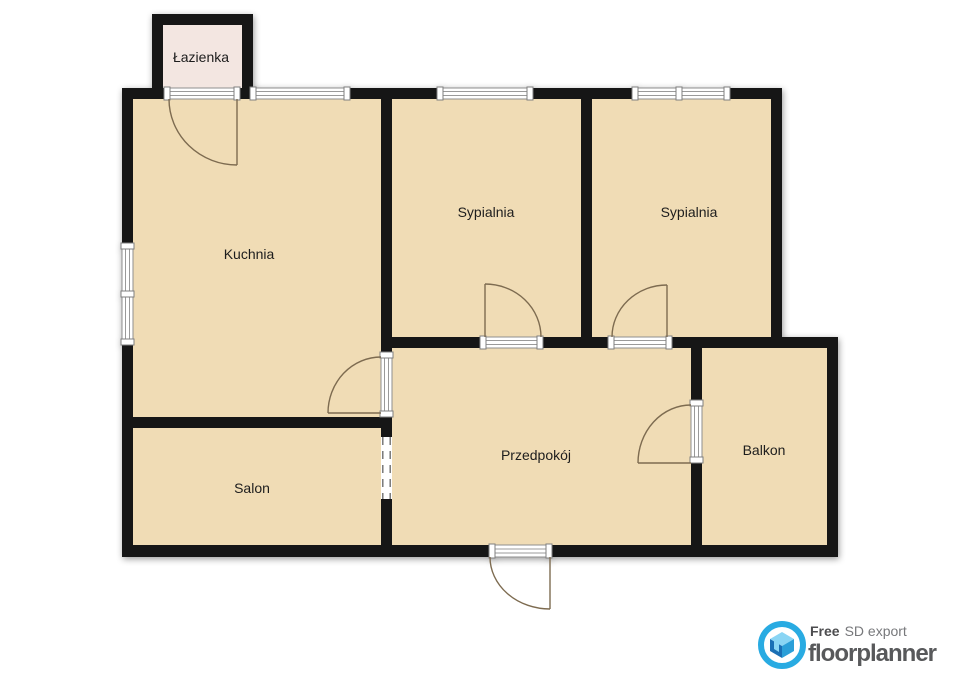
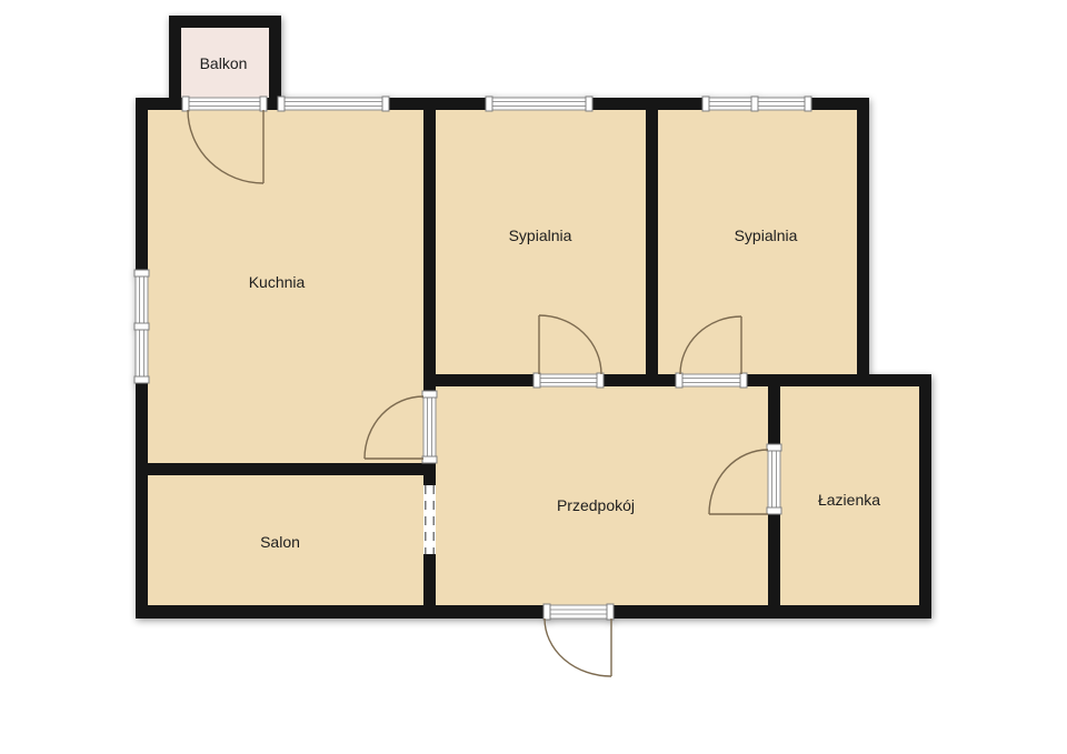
- Łazienka
+ Balkon
  Kuchnia
  Sypialnia
  Sypialnia
  Salon
  Przedpokój
- Balkon
+ Łazienka
- Free SD export
- floorplanner
